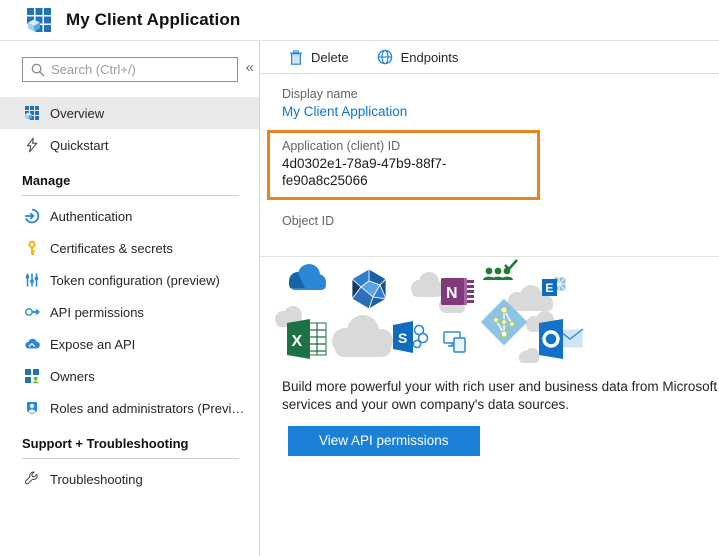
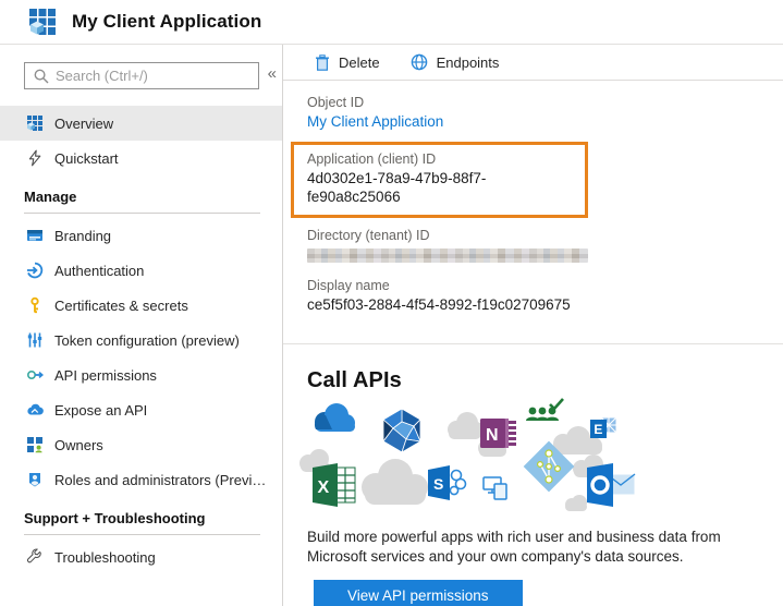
  My Client Application
  Search (Ctrl+/)
  «
  Overview
  Quickstart
  Manage
+ Branding
  Authentication
  Certificates & secrets
  Token configuration (preview)
  API permissions
  Expose an API
  Owners
  Roles and administrators (Preview
  Support + Troubleshooting
  Troubleshooting
  Delete
  Endpoints
- Display name
+ Object ID
  My Client Application
  Application (client) ID
  4d0302e1-78a9-47b9-88f7-fe90a8c25066
+ Directory (tenant) ID
- Object ID
+ Display name
+ ce5f5f03-2884-4f54-8992-f19c02709675
+ Call APIs
  N
  E
  X
  S
- Build more powerful your with rich user and business data from Microsoft services and your own company's data sources.
+ Build more powerful apps with rich user and business data from Microsoft services and your own company's data sources.
  View API permissions
